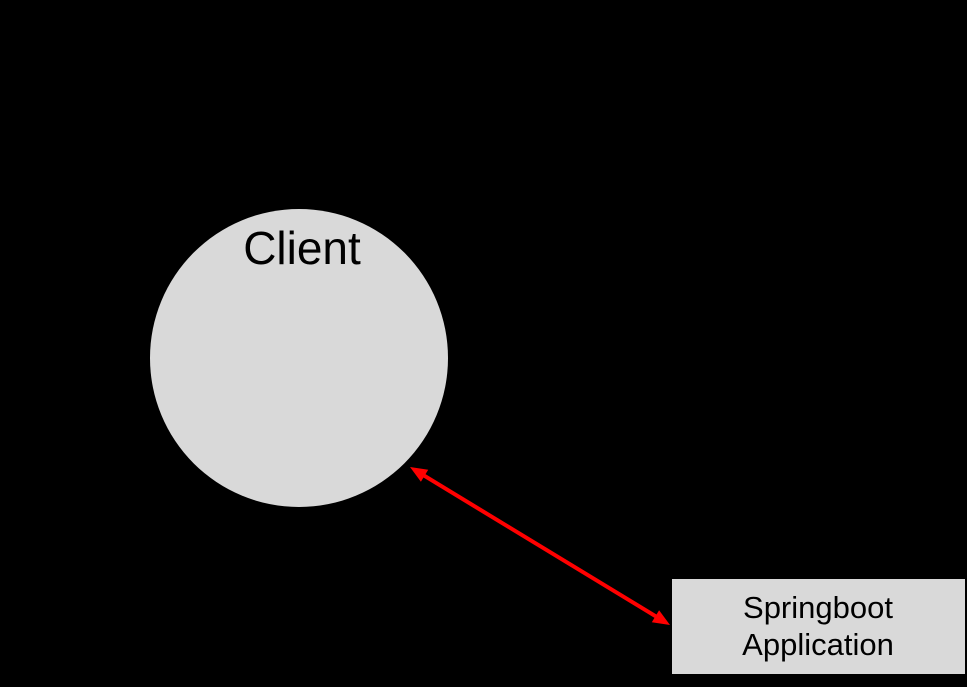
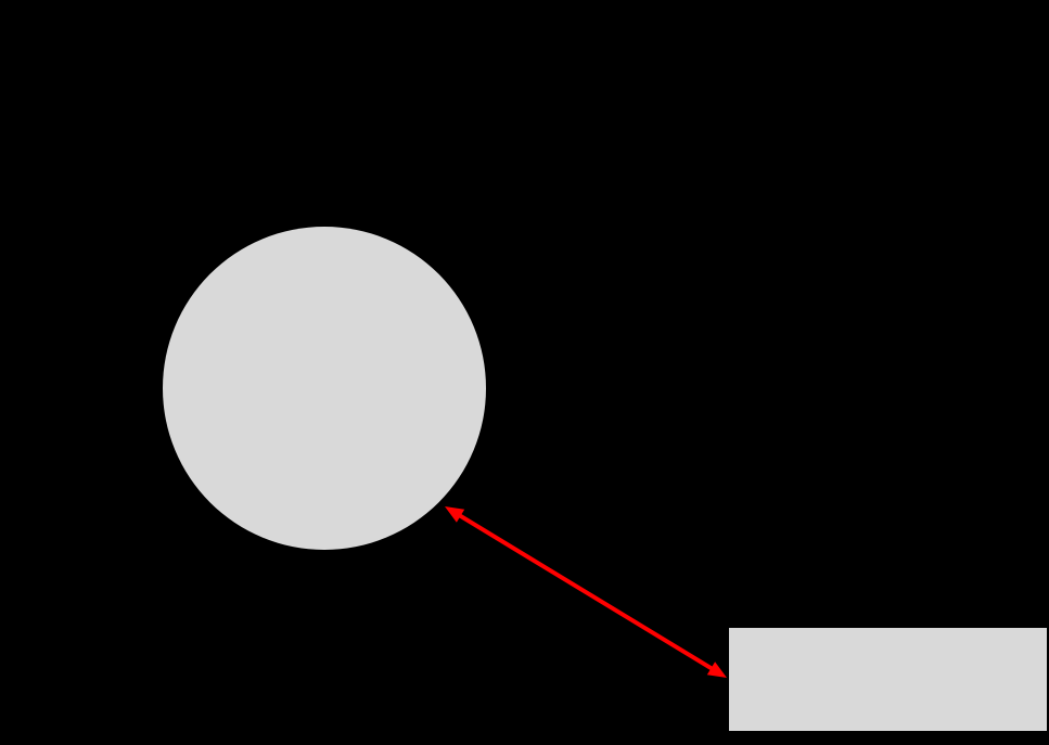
- Client
- Springboot
- Application
